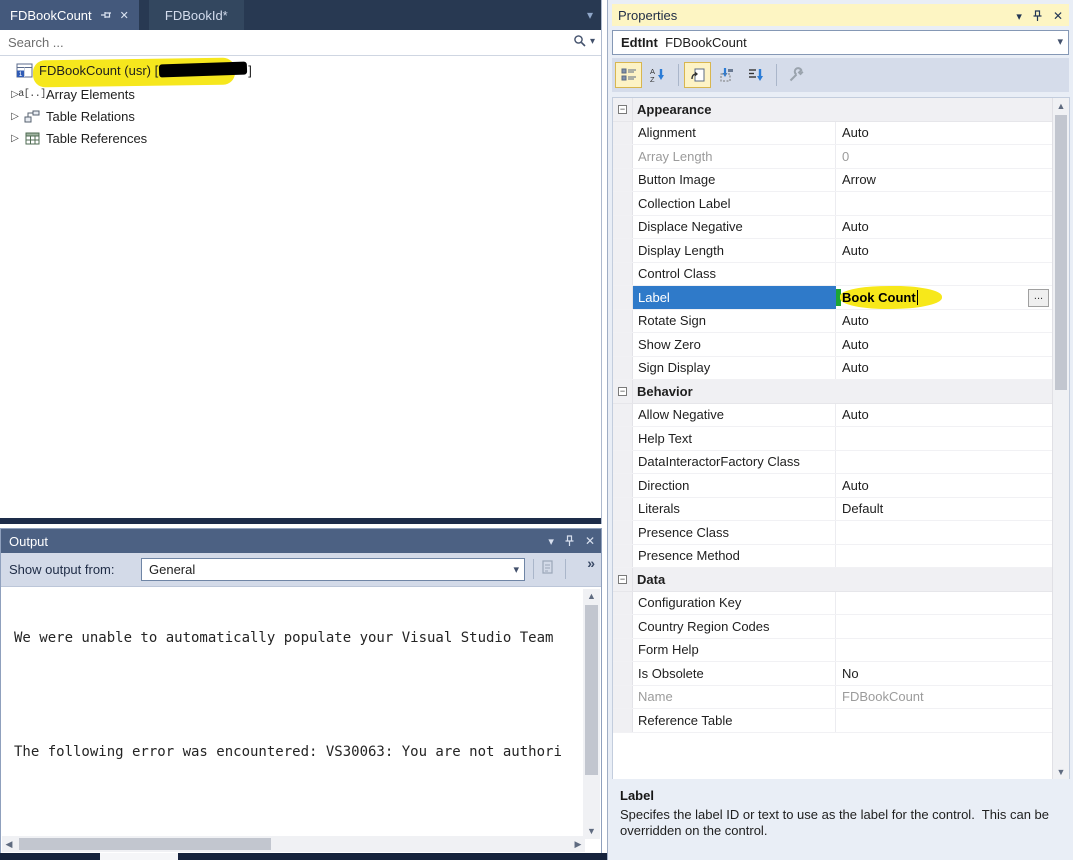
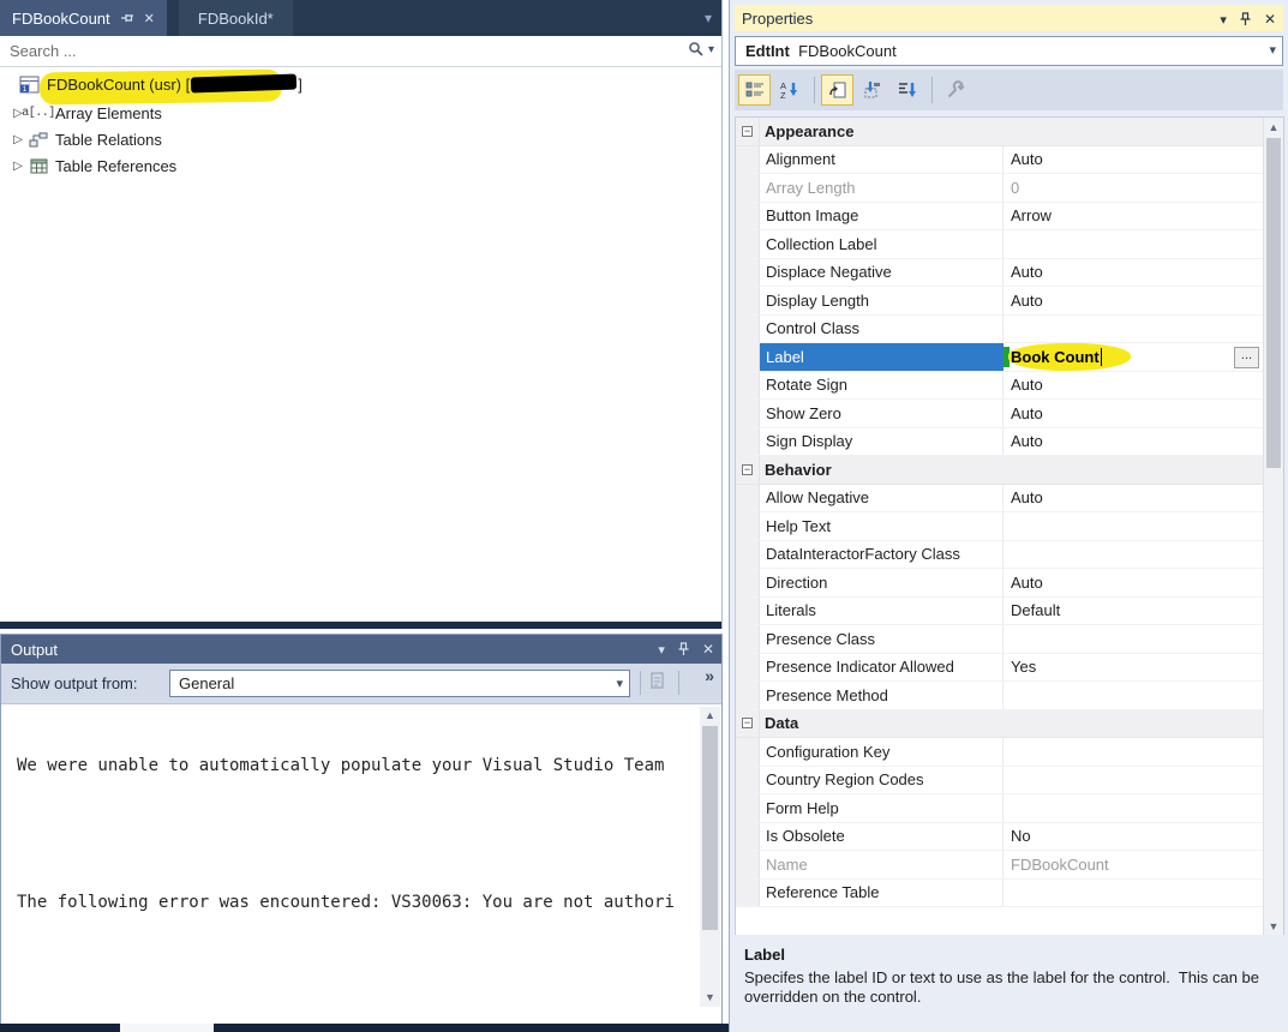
  FDBookCount
  ✕
  FDBookId*
  ▾
  Search ...
  ▾
  FDBookCount (usr) [ ]
  ▷
  a[..]
  Array Elements
  ▷
  Table Relations
  ▷
  Table References
  Output
  ▾
  ✕
  Show output from:
  General
  ▾
  »
  We were unable to automatically populate your Visual Studio Team
  The following error was encountered: VS30063: You are not authori
  ▲
  ▼
- ◀
- ▶
  Properties
  ▾
  ✕
  EdtInt FDBookCount
  ▾
  A
  Z
  −
  Appearance
  Alignment
  Auto
  Array Length
  0
  Button Image
  Arrow
  Collection Label
  Displace Negative
  Auto
  Display Length
  Auto
  Control Class
  Label
  Book Count
  ...
  Rotate Sign
  Auto
  Show Zero
  Auto
  Sign Display
  Auto
  −
  Behavior
  Allow Negative
  Auto
  Help Text
  DataInteractorFactory Class
  Direction
  Auto
  Literals
  Default
  Presence Class
+ Presence Indicator Allowed
+ Yes
  Presence Method
  −
  Data
  Configuration Key
  Country Region Codes
  Form Help
  Is Obsolete
  No
  Name
  FDBookCount
  Reference Table
  ▲
  ▼
  Label
  Specifes the label ID or text to use as the label for the control. This can be overridden on the control.
